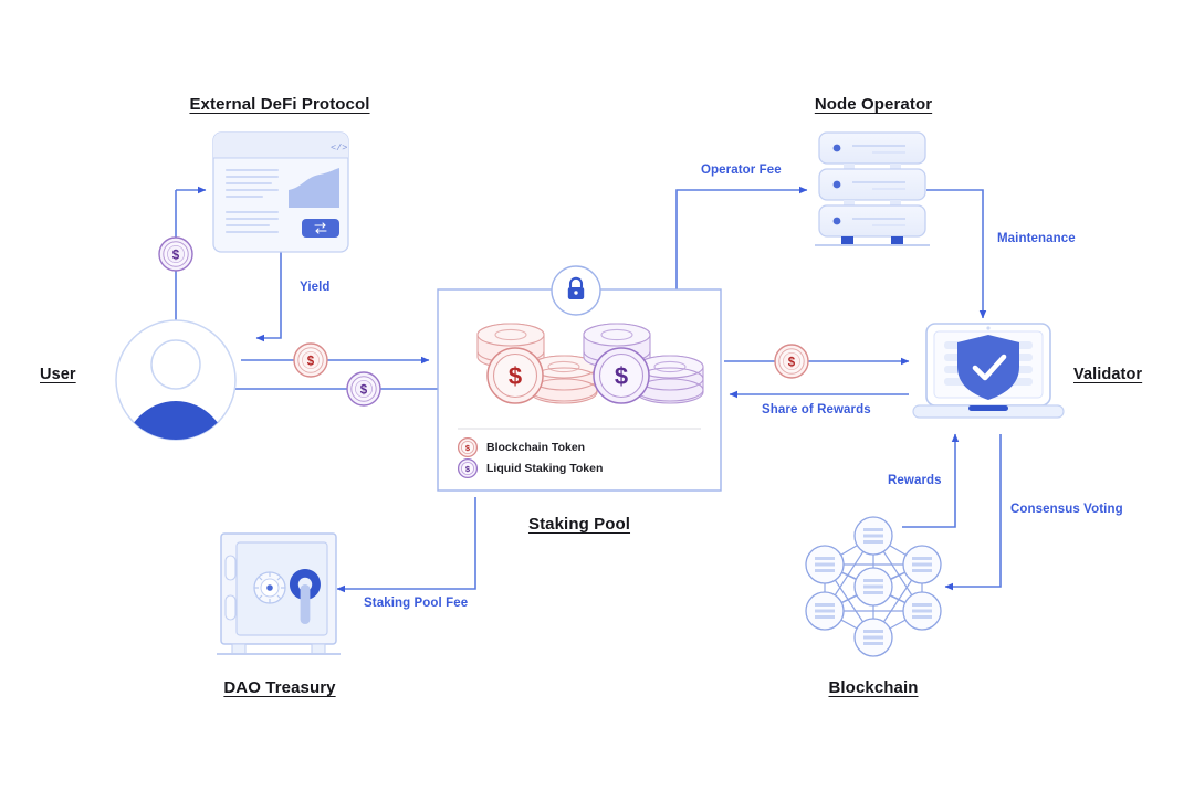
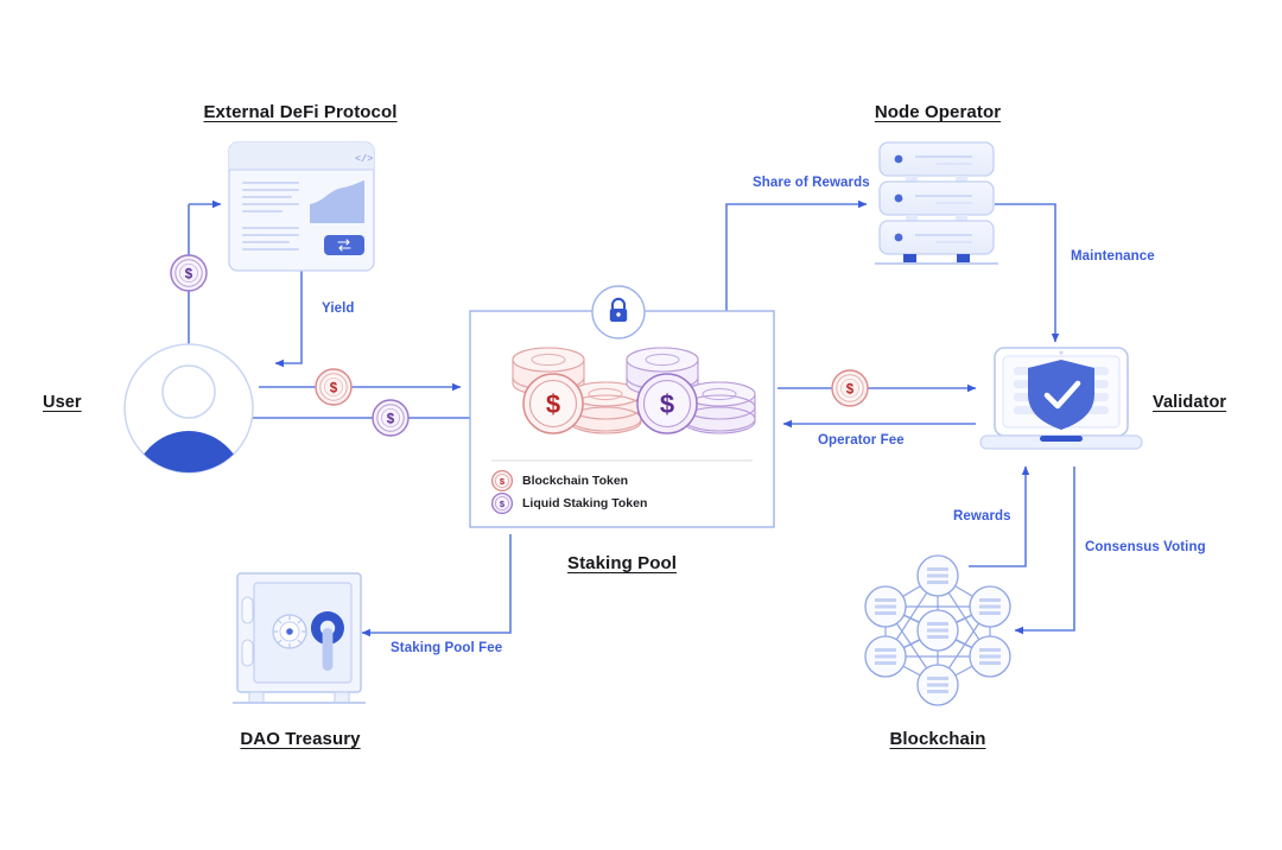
  </>
  $
  $
  $
  $
  $
  $
  $
  $
  External DeFi Protocol
  Node Operator
  User
  Staking Pool
  Validator
  DAO Treasury
  Blockchain
- Operator Fee
+ Share of Rewards
  Maintenance
  Yield
- Share of Rewards
+ Operator Fee
  Rewards
  Consensus Voting
  Staking Pool Fee
  Blockchain Token
  Liquid Staking Token
